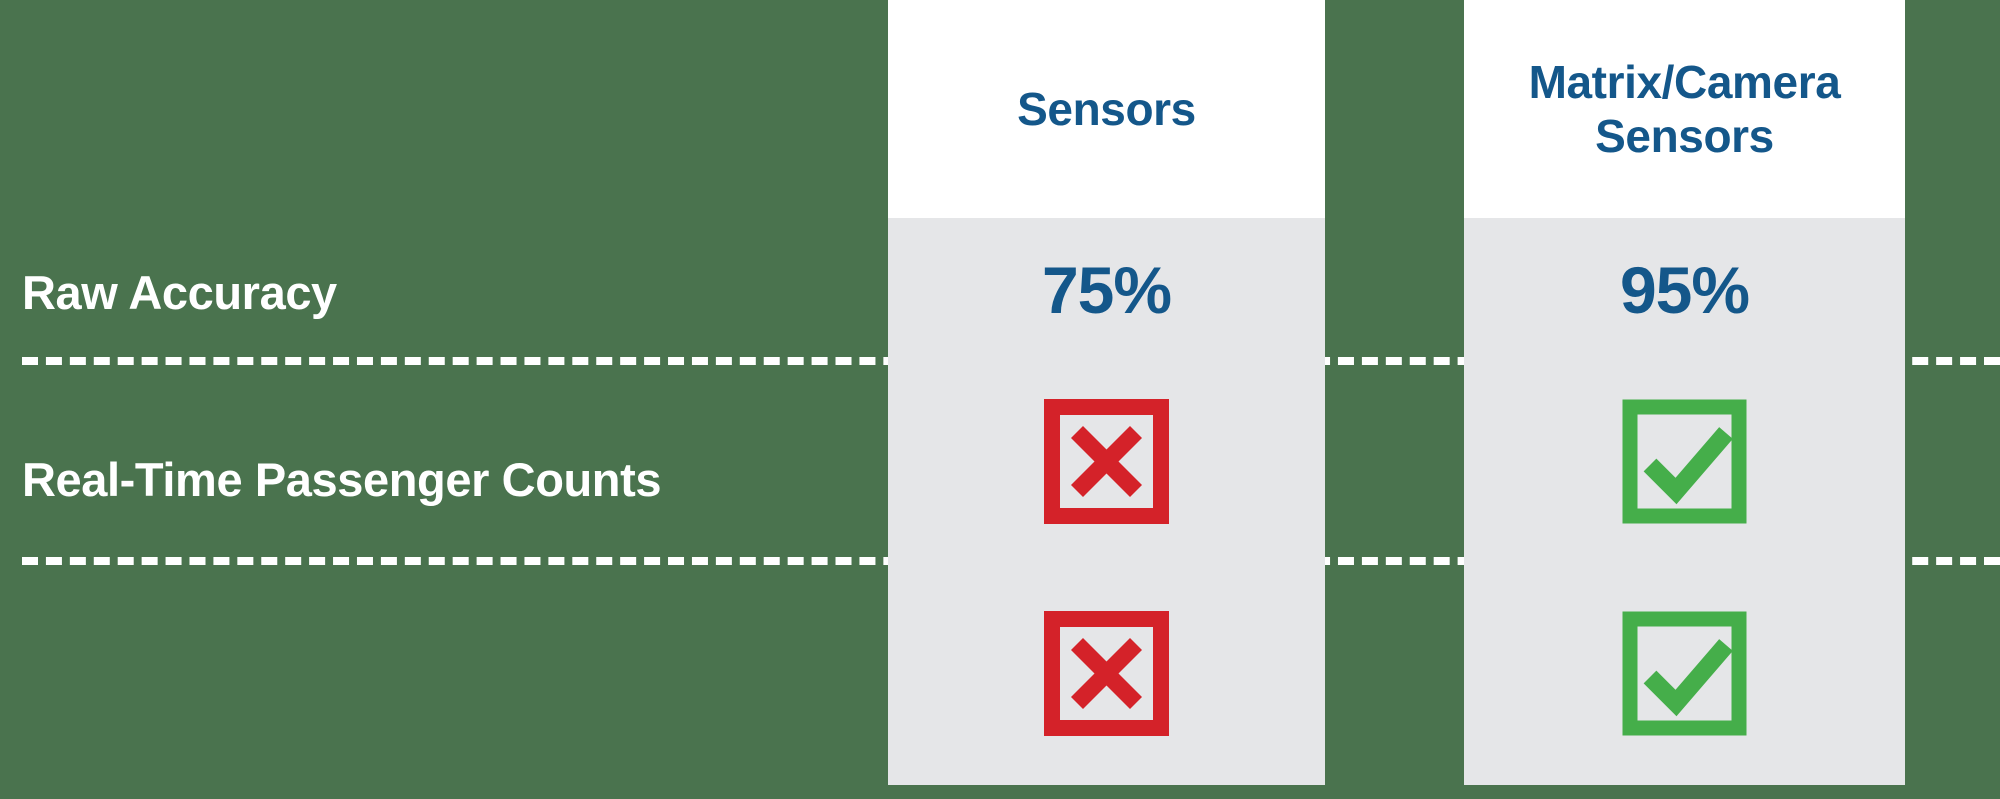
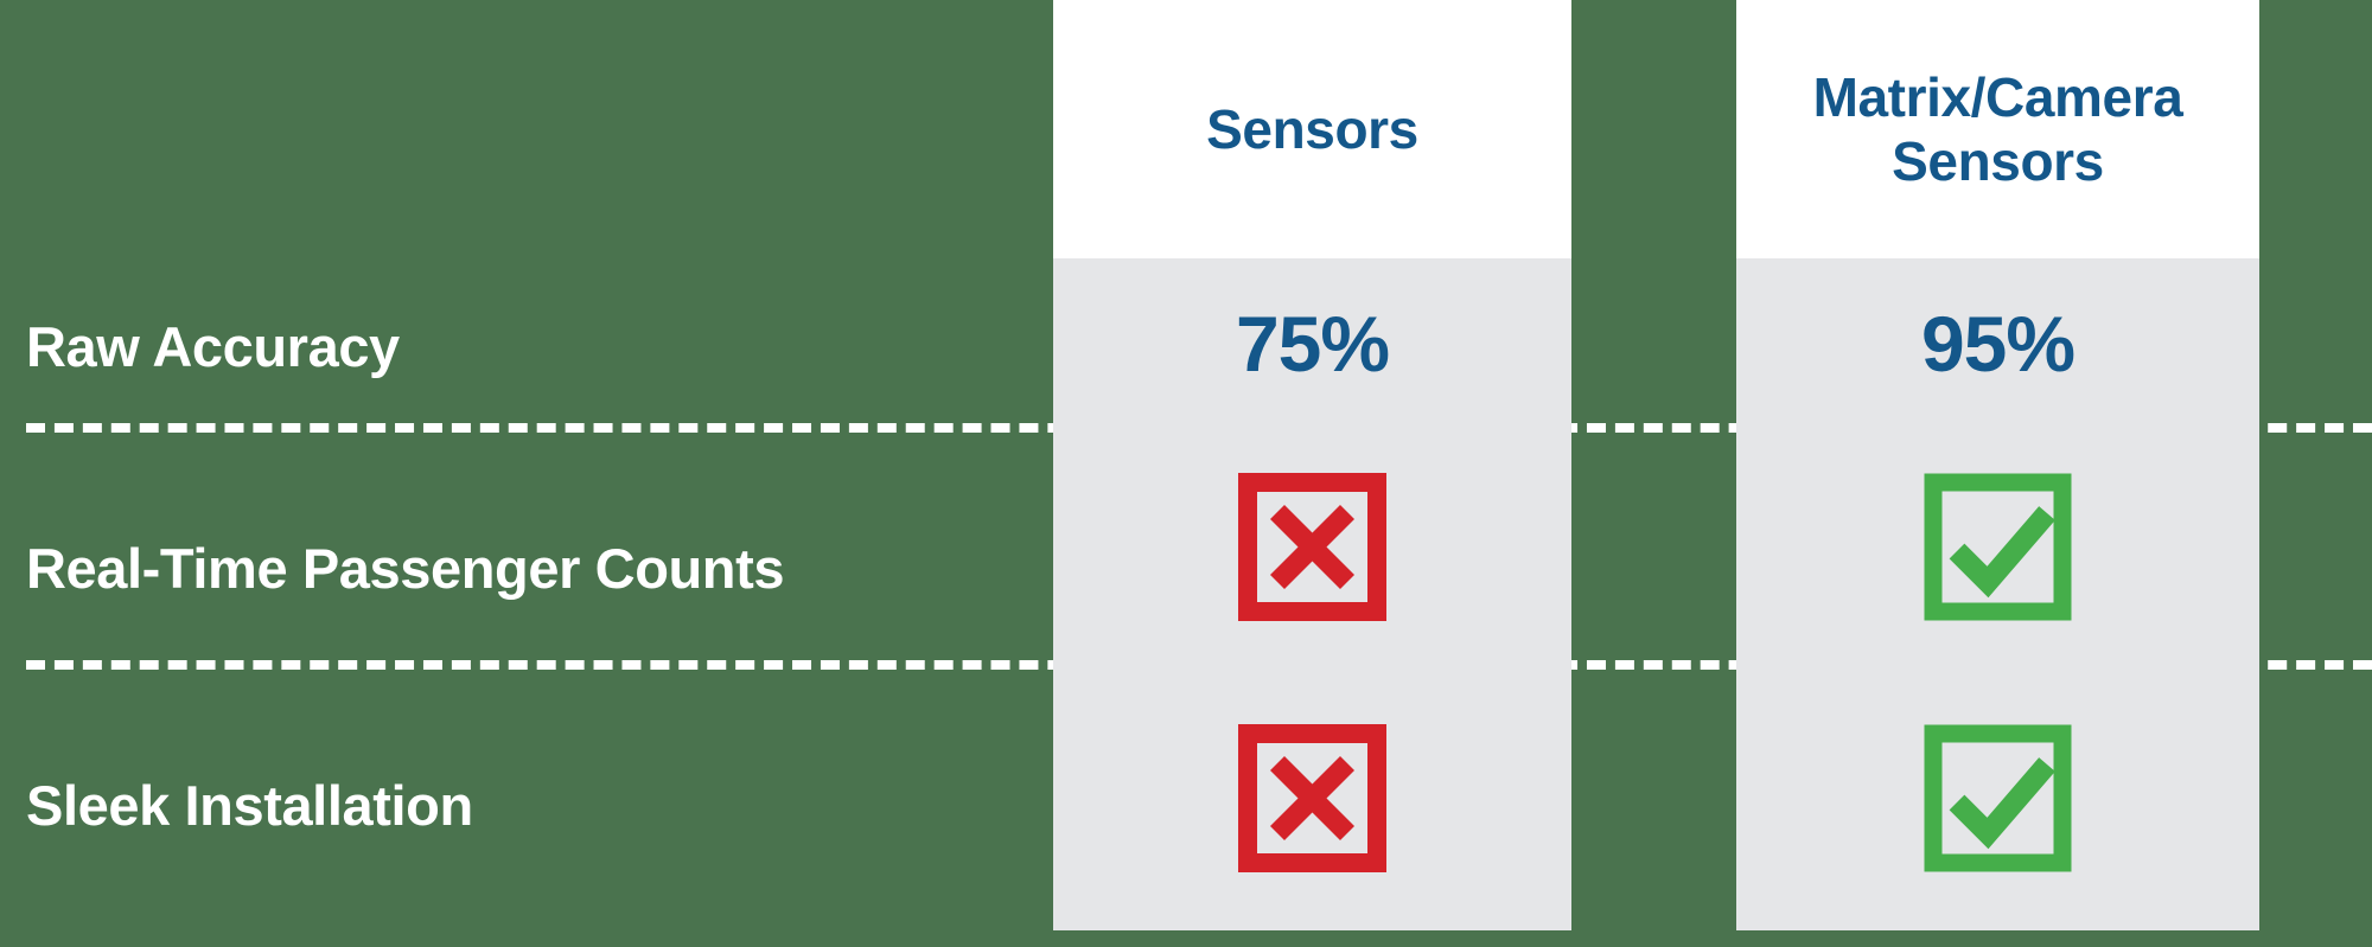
  Raw Accuracy
  Real-Time Passenger Counts
+ Sleek Installation
  Sensors
  75%
  Matrix/Camera
  Sensors
  95%
